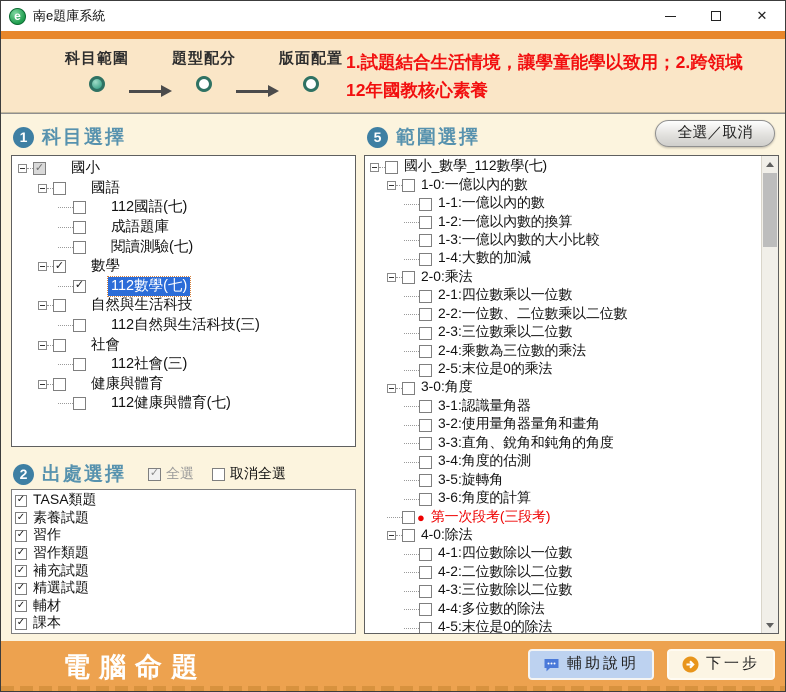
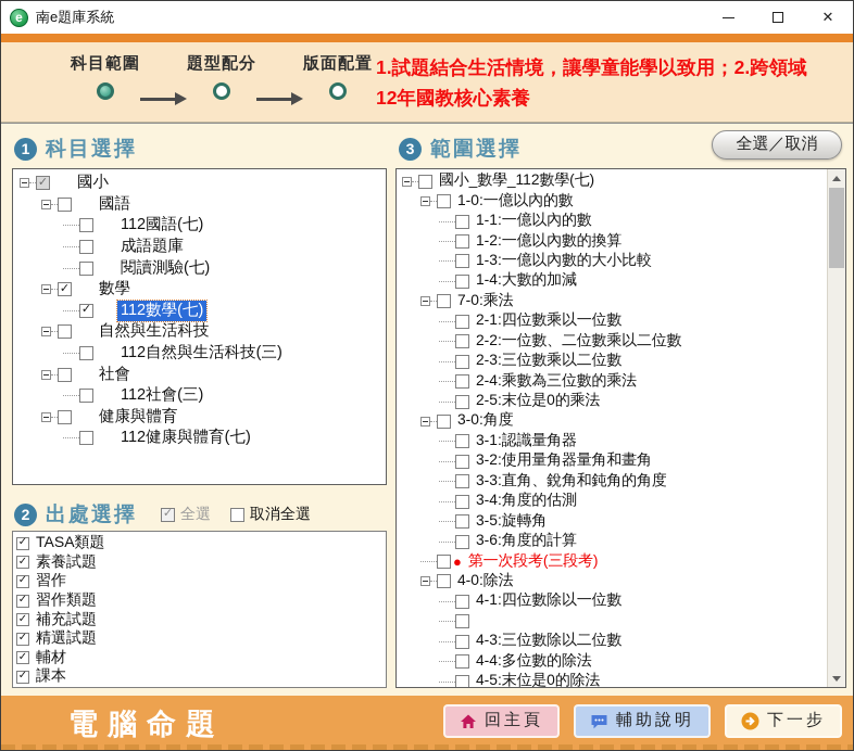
  e
  南e題庫系統
  ✕
  科目範圍
  題型配分
  版面配置
  1.試題結合生活情境，讓學童能學以致用；2.跨領域
  12年國教核心素養
  1
  科目選擇
  國小
  國語
  112國語(七)
  成語題庫
  閱讀測驗(七)
  數學
  112數學(七)
  自然與生活科技
  112自然與生活科技(三)
  社會
  112社會(三)
  健康與體育
  112健康與體育(七)
  2
  出處選擇
  全選
  取消全選
  TASA類題
  素養試題
  習作
  習作類題
  補充試題
  精選試題
  輔材
  課本
- 5
+ 3
  範圍選擇
  全選／取消
  國小_數學_112數學(七)
  1-0:一億以內的數
  1-1:一億以內的數
  1-2:一億以內數的換算
  1-3:一億以內數的大小比較
  1-4:大數的加減
- 2-0:乘法
+ 7-0:乘法
  2-1:四位數乘以一位數
  2-2:一位數、二位數乘以二位數
  2-3:三位數乘以二位數
  2-4:乘數為三位數的乘法
  2-5:末位是0的乘法
  3-0:角度
  3-1:認識量角器
  3-2:使用量角器量角和畫角
  3-3:直角、銳角和鈍角的角度
  3-4:角度的估測
  3-5:旋轉角
  3-6:角度的計算
  ●
  第一次段考(三段考)
  4-0:除法
  4-1:四位數除以一位數
- 4-2:二位數除以二位數
  4-3:三位數除以二位數
  4-4:多位數的除法
  4-5:末位是0的除法
  電腦命題
+ 回主頁
  輔助說明
  下一步
